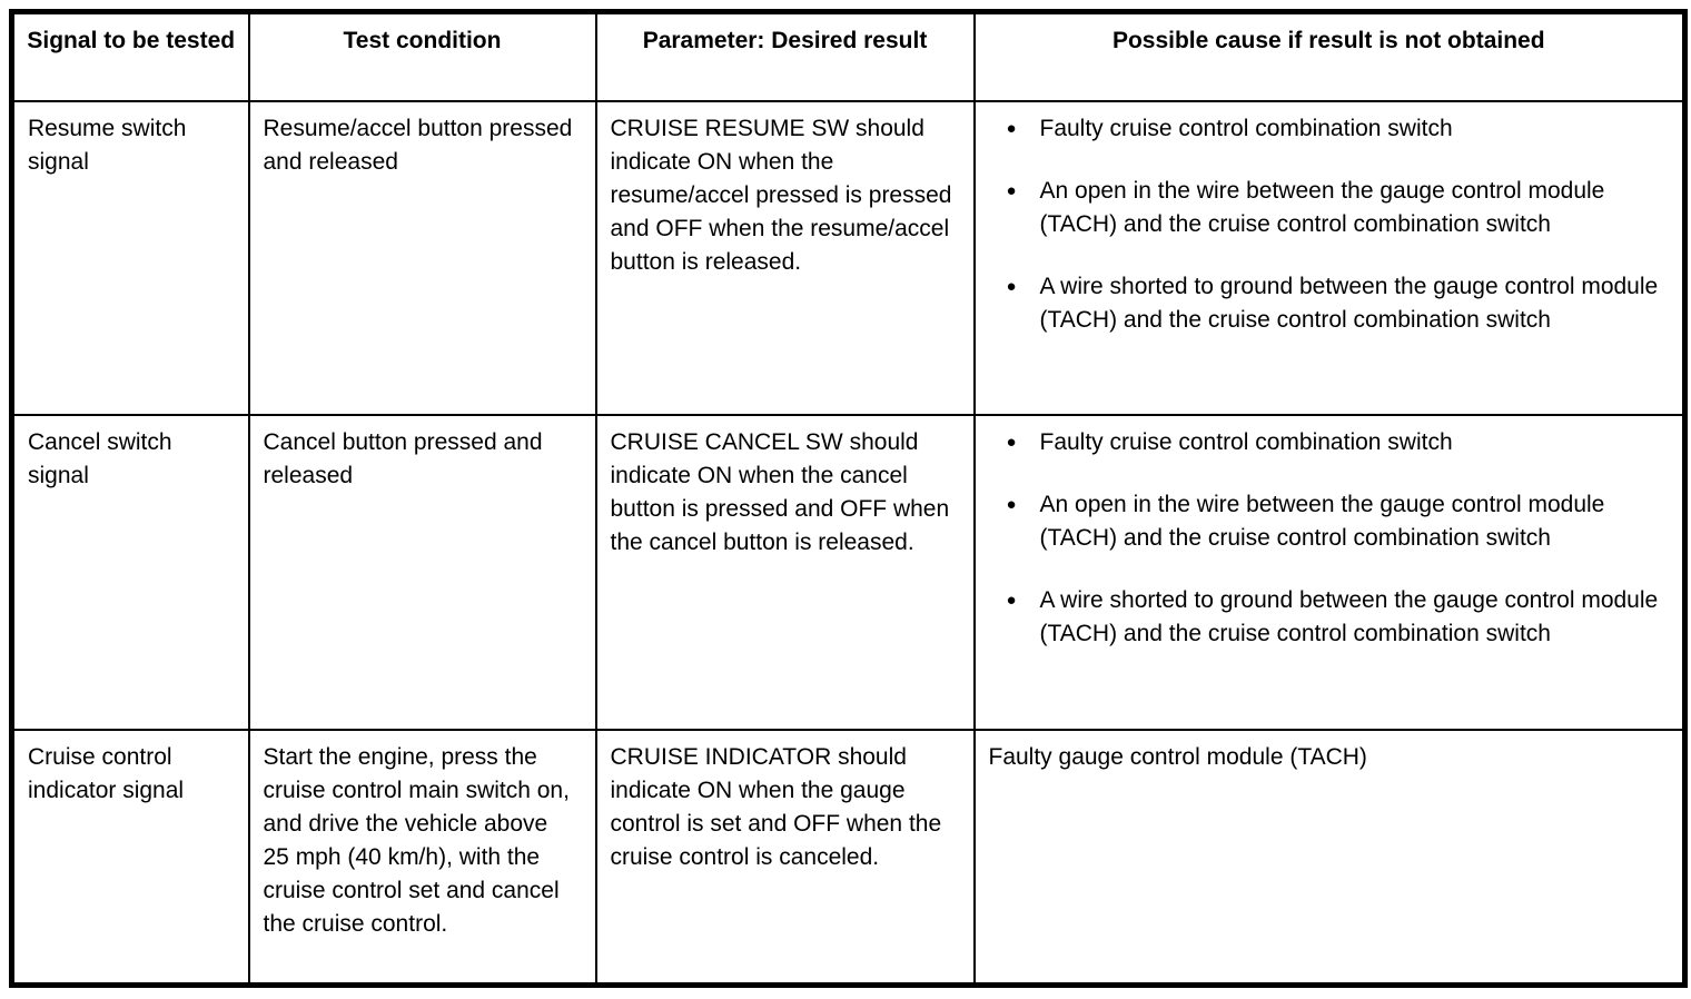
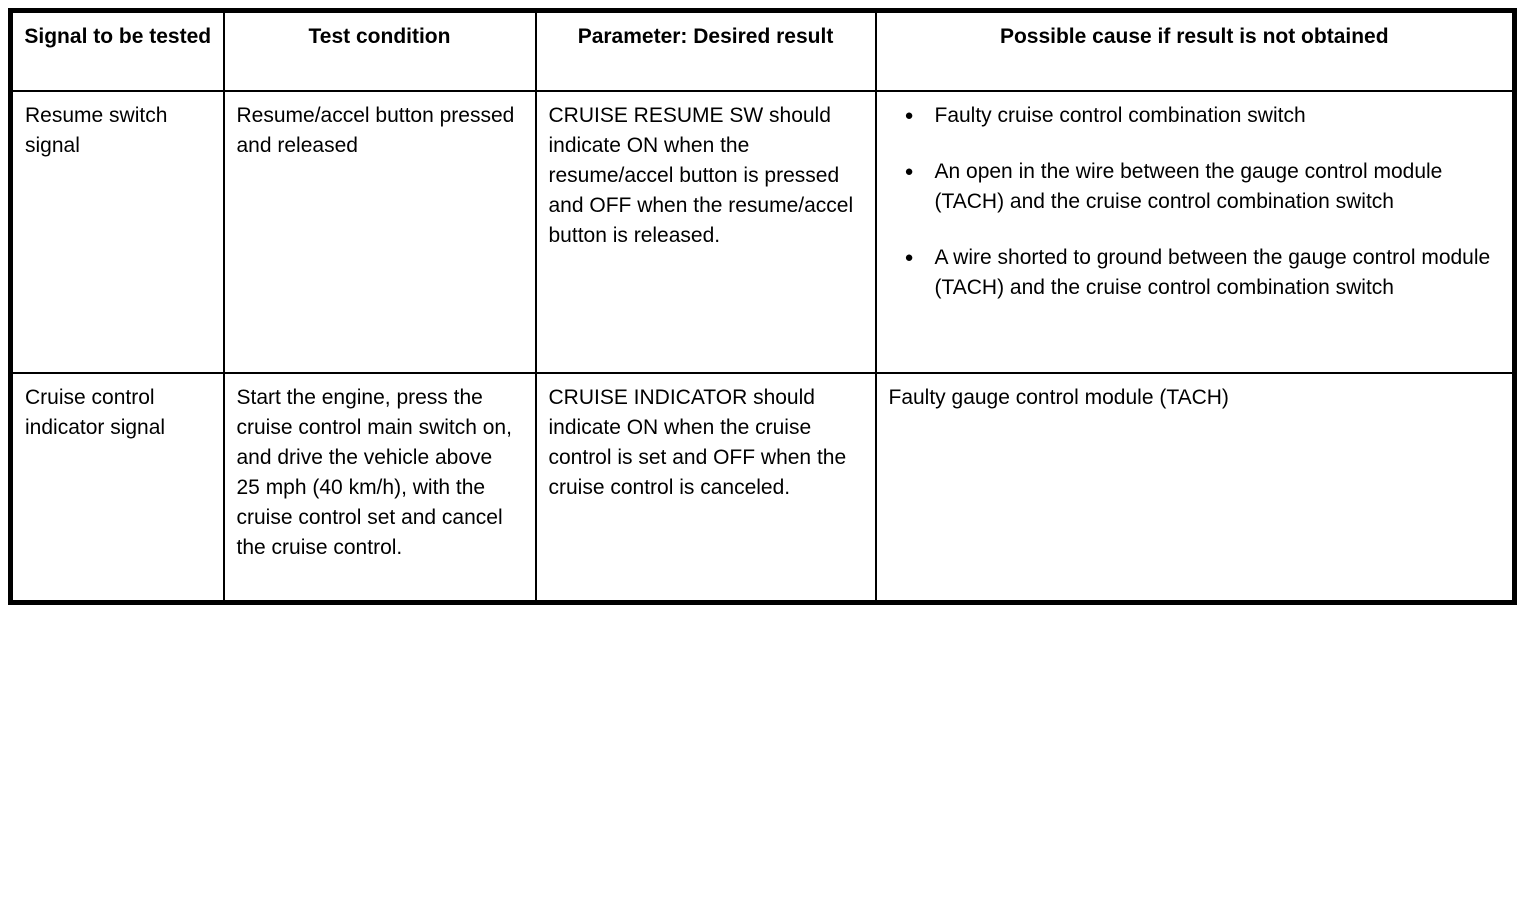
  Signal to be tested	Test condition	Parameter: Desired result	Possible cause if result is not obtained
- Resume switch signal	Resume/accel button pressed and released	CRUISE RESUME SW should indicate ON when the resume/accel pressed is pressed and OFF when the resume/accel button is released.	● Faulty cruise control combination switch ● An open in the wire between the gauge control module (TACH) and the cruise control combination switch ● A wire shorted to ground between the gauge control module (TACH) and the cruise control combination switch
+ Resume switch signal	Resume/accel button pressed and released	CRUISE RESUME SW should indicate ON when the resume/accel button is pressed and OFF when the resume/accel button is released.	● Faulty cruise control combination switch ● An open in the wire between the gauge control module (TACH) and the cruise control combination switch ● A wire shorted to ground between the gauge control module (TACH) and the cruise control combination switch
- Cancel switch signal	Cancel button pressed and released	CRUISE CANCEL SW should indicate ON when the cancel button is pressed and OFF when the cancel button is released.	● Faulty cruise control combination switch ● An open in the wire between the gauge control module (TACH) and the cruise control combination switch ● A wire shorted to ground between the gauge control module (TACH) and the cruise control combination switch
- Cruise control indicator signal	Start the engine, press the cruise control main switch on, and drive the vehicle above 25 mph (40 km/h), with the cruise control set and cancel the cruise control.	CRUISE INDICATOR should indicate ON when the gauge control is set and OFF when the cruise control is canceled.	Faulty gauge control module (TACH)
+ Cruise control indicator signal	Start the engine, press the cruise control main switch on, and drive the vehicle above 25 mph (40 km/h), with the cruise control set and cancel the cruise control.	CRUISE INDICATOR should indicate ON when the cruise control is set and OFF when the cruise control is canceled.	Faulty gauge control module (TACH)
